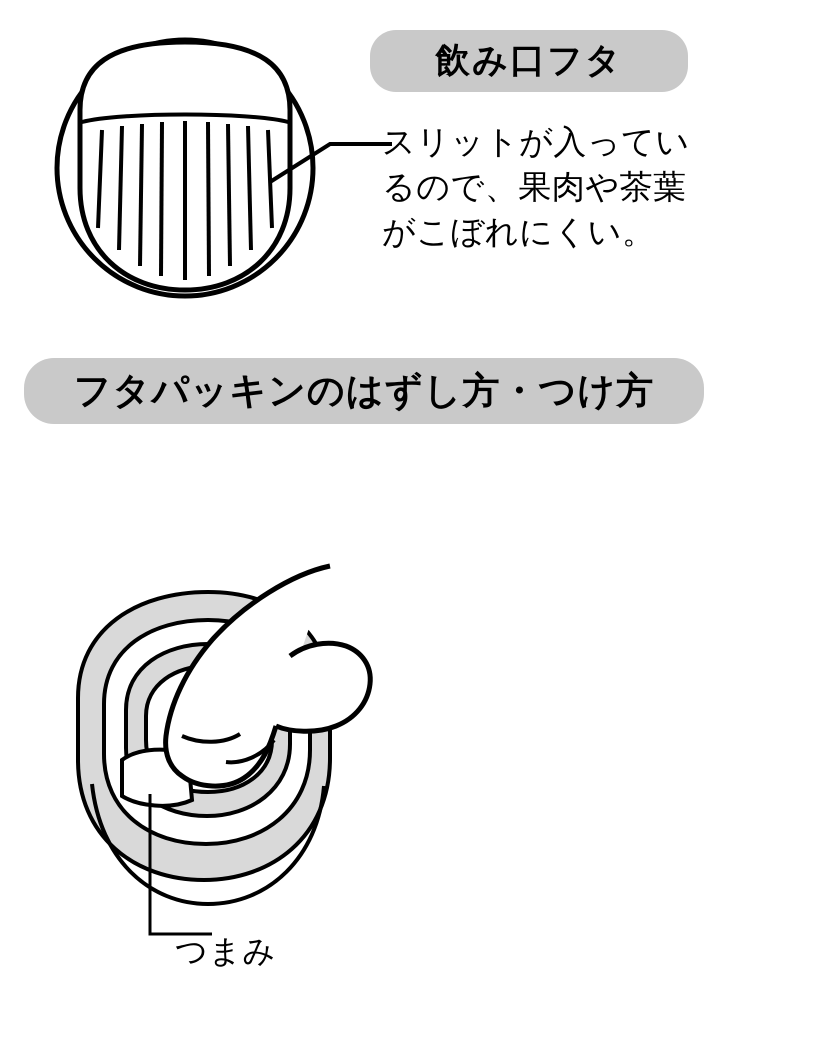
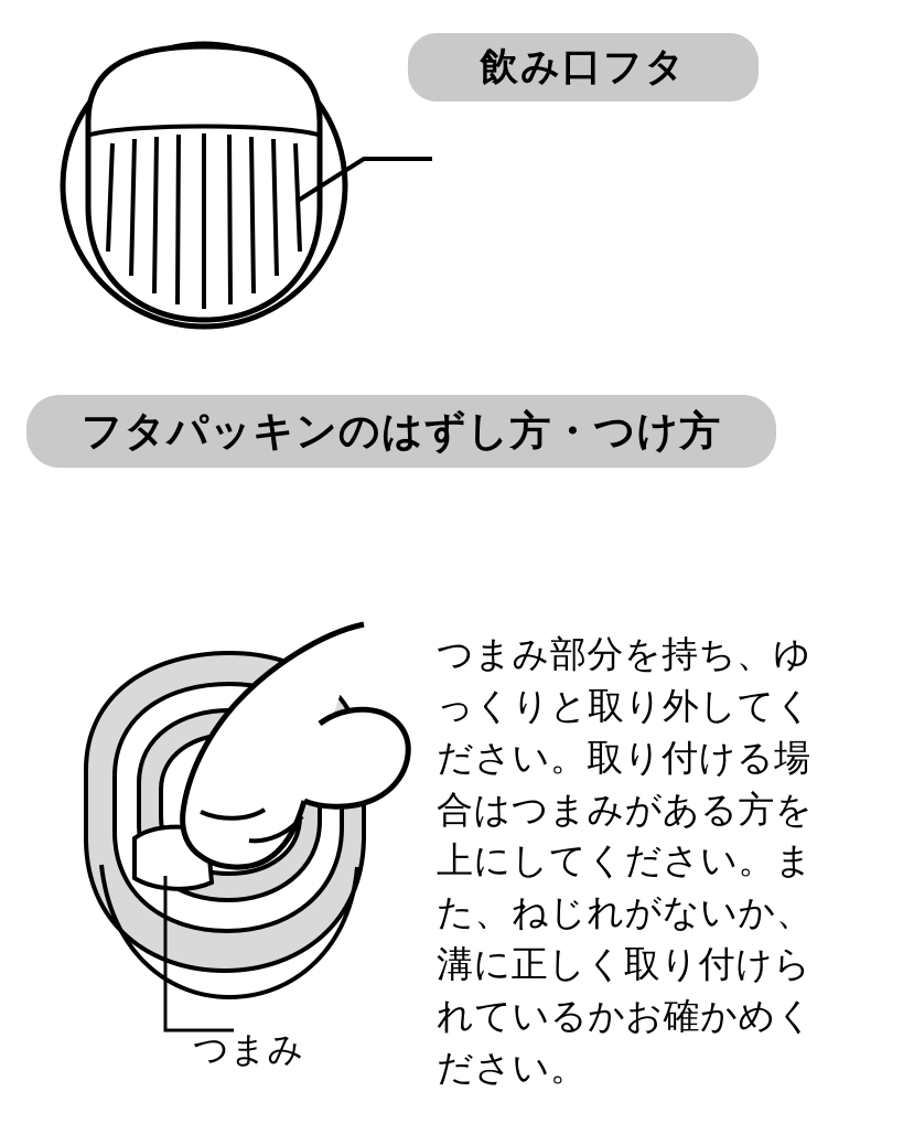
  飲み口フタ
- スリットが入っているので、果肉や茶葉がこぼれにくい。
  フタパッキンのはずし方・つけ方
  つまみ
+ つまみ部分を持ち、ゆっくりと取り外してください。取り付ける場合はつまみがある方を上にしてください。また、ねじれがないか、溝に正しく取り付けられているかお確かめください。
